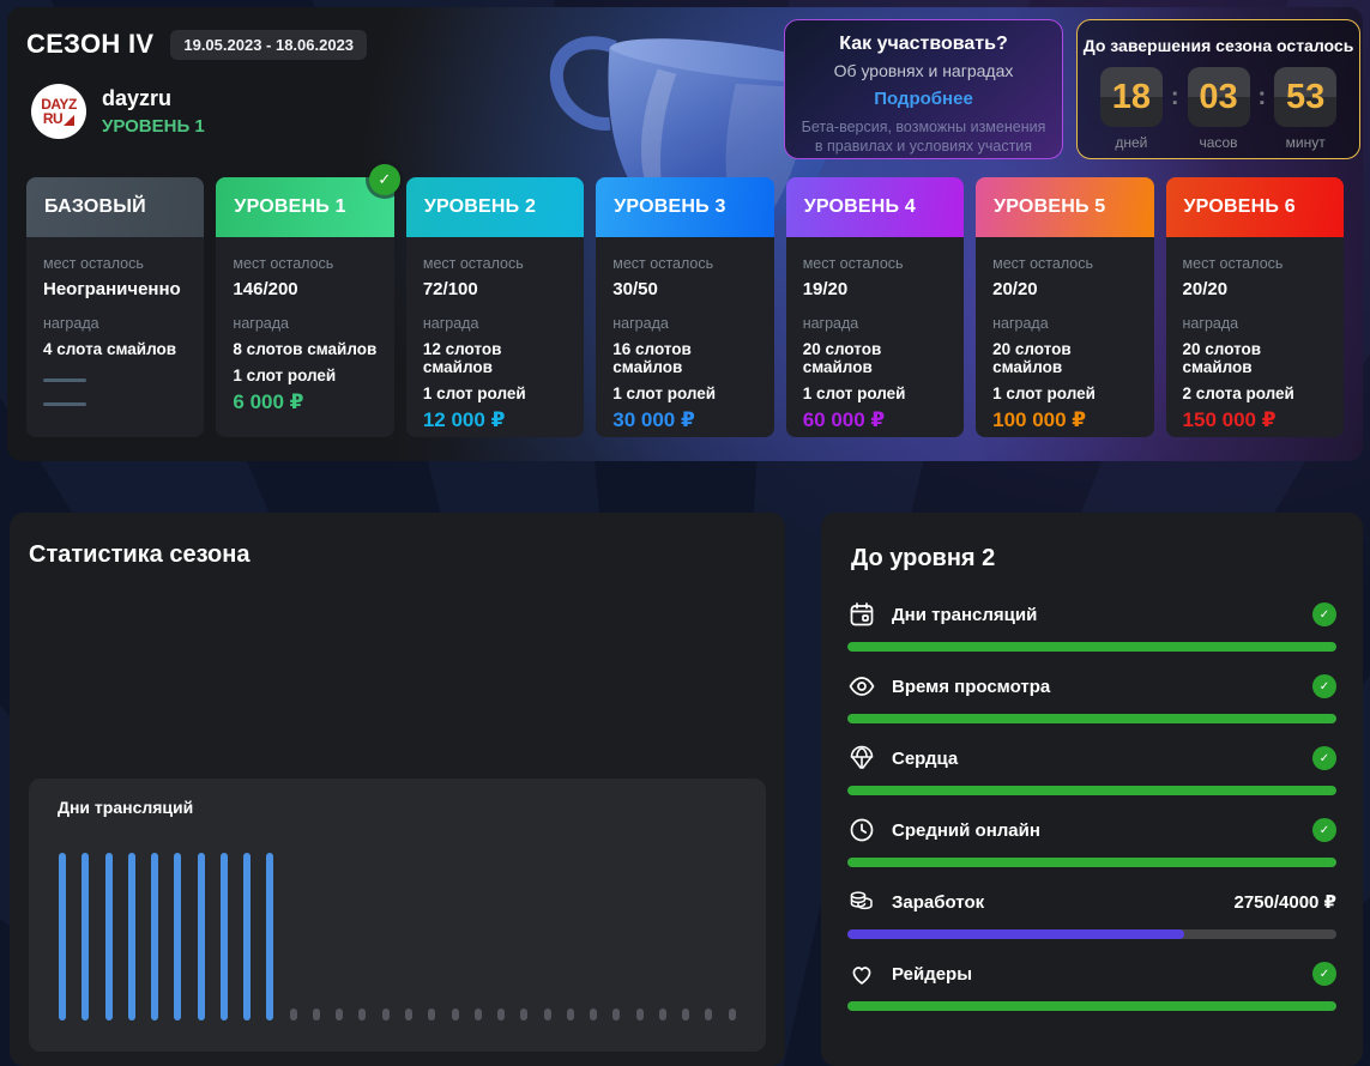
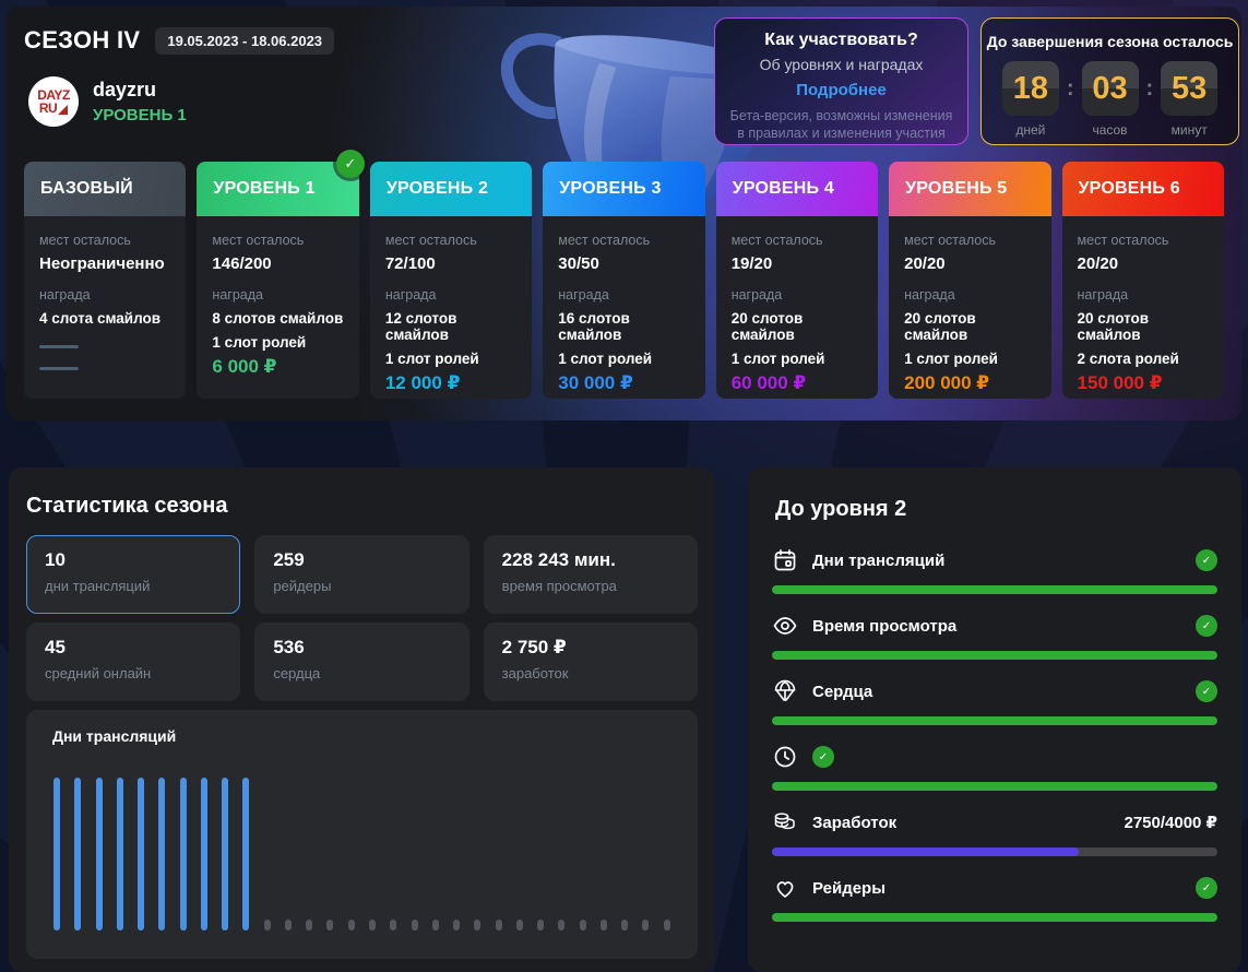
  СЕЗОН IV
  19.05.2023 - 18.06.2023
  DAYZ
  RU
  dayzru
  УРОВЕНЬ 1
  Как участвовать?
  Об уровнях и наградах
  Подробнее
  Бета-версия, возможны изменения
- в правилах и условиях участия
+ в правилах и изменения участия
  До завершения сезона осталось
  18
  дней
  :
  03
  часов
  :
  53
  минут
  БАЗОВЫЙ
  мест осталось
  Неограниченно
  награда
  4 слота смайлов
  ✓
  УРОВЕНЬ 1
  мест осталось
  146/200
  награда
  8 слотов смайлов
  1 слот ролей
  6 000 ₽
  УРОВЕНЬ 2
  мест осталось
  72/100
  награда
  12 слотов смайлов
  1 слот ролей
  12 000 ₽
  УРОВЕНЬ 3
  мест осталось
  30/50
  награда
  16 слотов смайлов
  1 слот ролей
  30 000 ₽
  УРОВЕНЬ 4
  мест осталось
  19/20
  награда
  20 слотов смайлов
  1 слот ролей
  60 000 ₽
  УРОВЕНЬ 5
  мест осталось
  20/20
  награда
  20 слотов смайлов
  1 слот ролей
- 100 000 ₽
+ 200 000 ₽
  УРОВЕНЬ 6
  мест осталось
  20/20
  награда
  20 слотов смайлов
  2 слота ролей
  150 000 ₽
  Статистика сезона
+ 10
+ дни трансляций
+ 259
+ рейдеры
+ 228 243 мин.
+ время просмотра
+ 45
+ средний онлайн
+ 536
+ сердца
+ 2 750 ₽
+ заработок
  Дни трансляций
  До уровня 2
  Дни трансляций
  ✓
  Время просмотра
  ✓
  Сердца
  ✓
- Средний онлайн
  ✓
  Заработок
  2750/4000 ₽
  Рейдеры
  ✓
